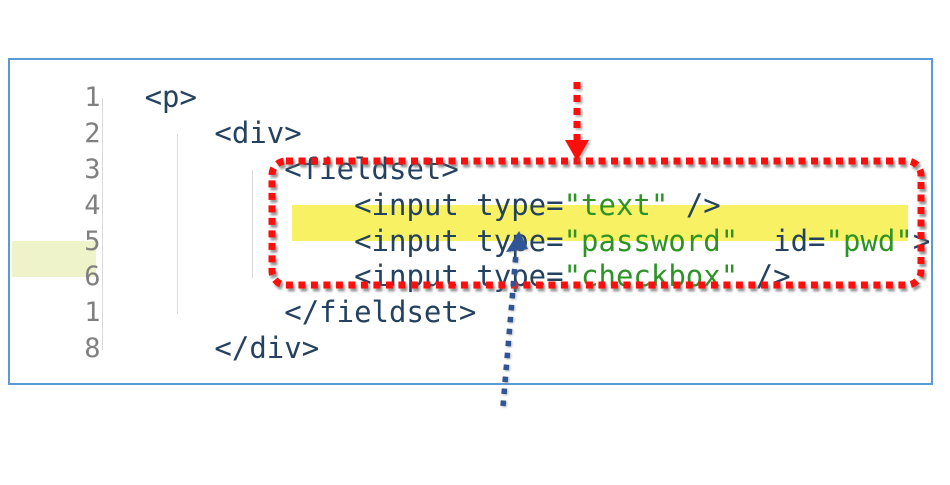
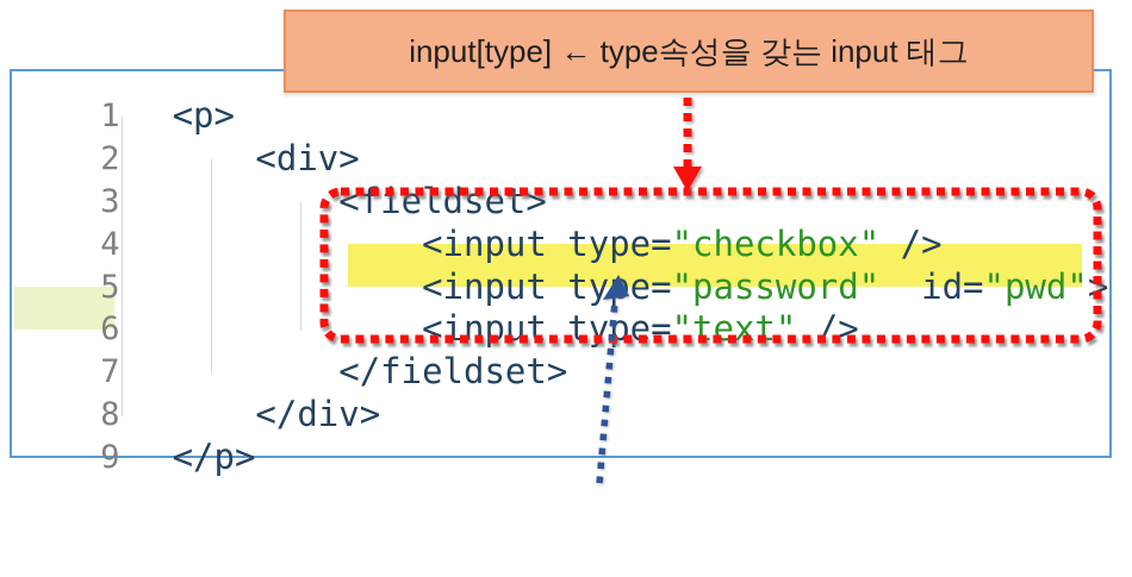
  1 <p>
  2 <div>
  3 <fieldset>
- 4 <input type="text" />
+ 4 <input type="checkbox" />
  5 <input tye="password" id="pwd">
- 6 <input type="checkbox" />
+ 6 <input type="text" />
- 1 </fieldset>
+ 7 </fieldset>
  8 </div>
+ 9 </p>
+ input[type] ← type속성을 갖는 input 태그
